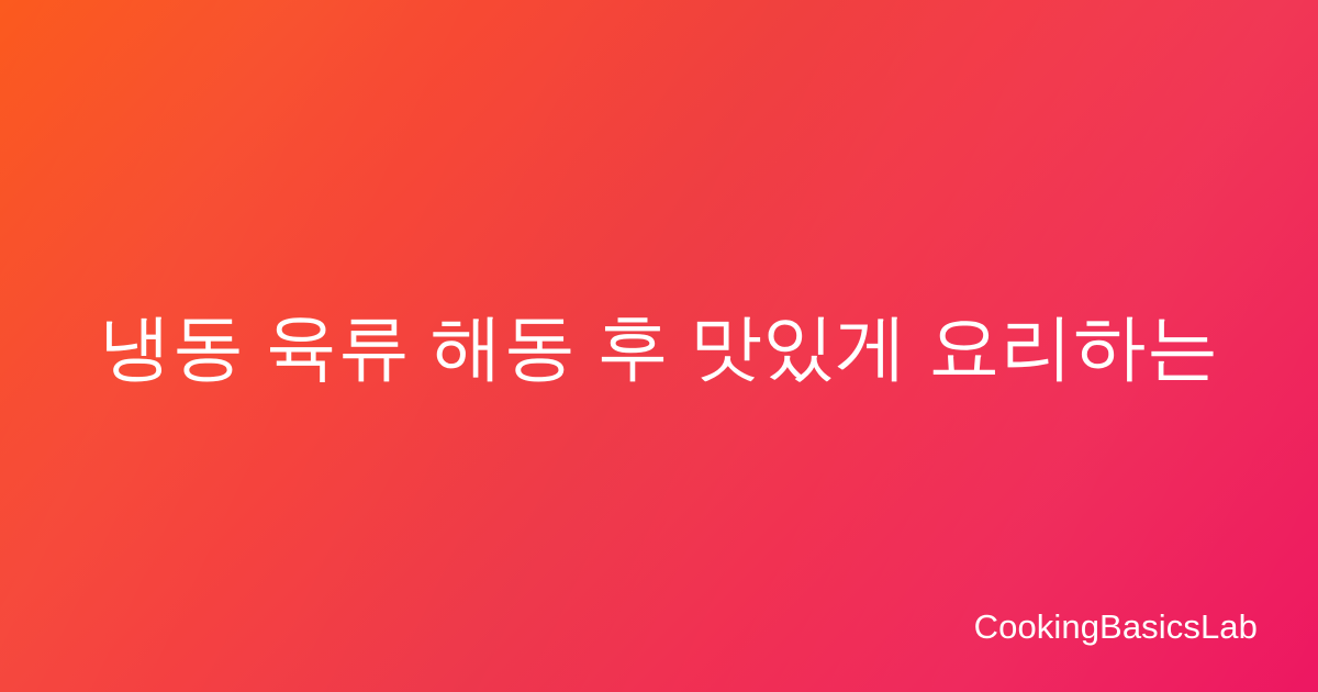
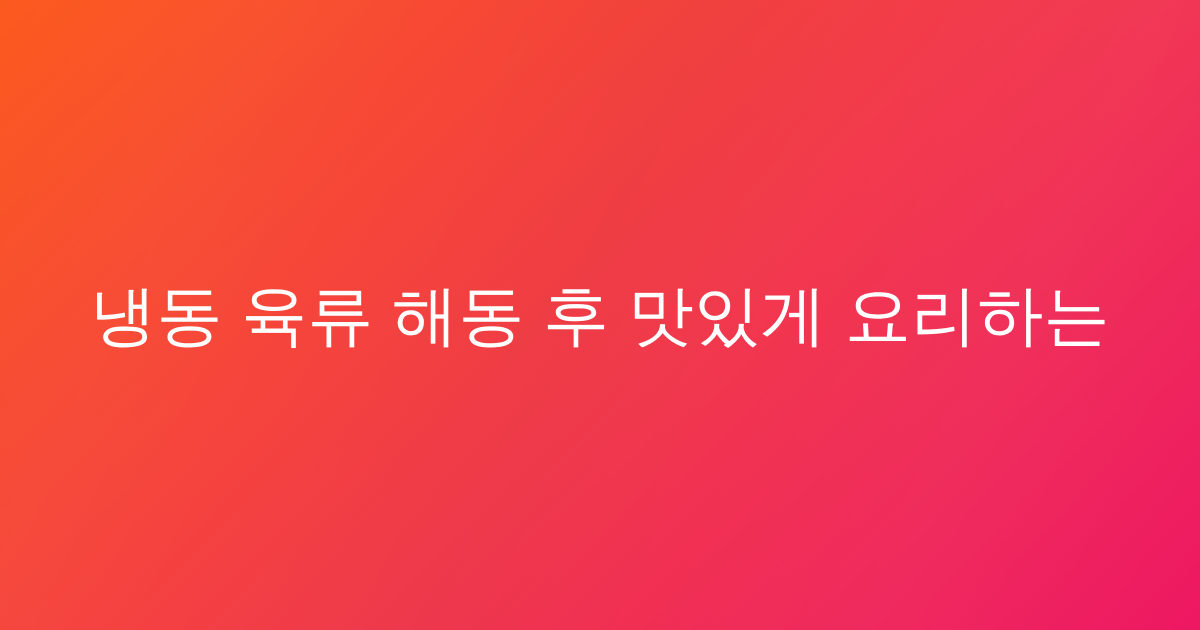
  냉동 육류 해동 후 맛있게 요리하는
- CookingBasicsLab
